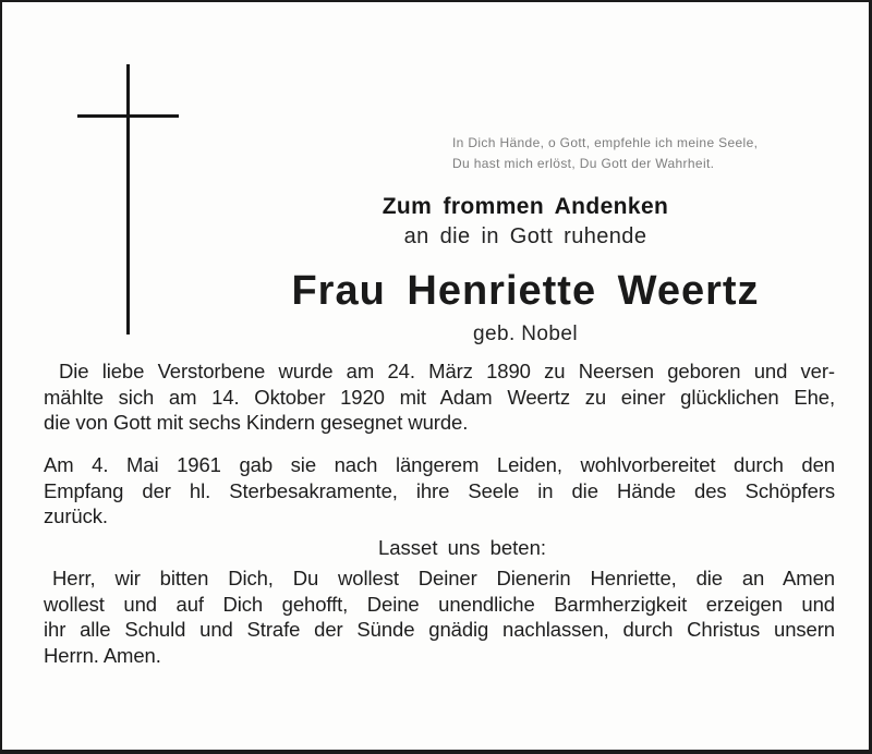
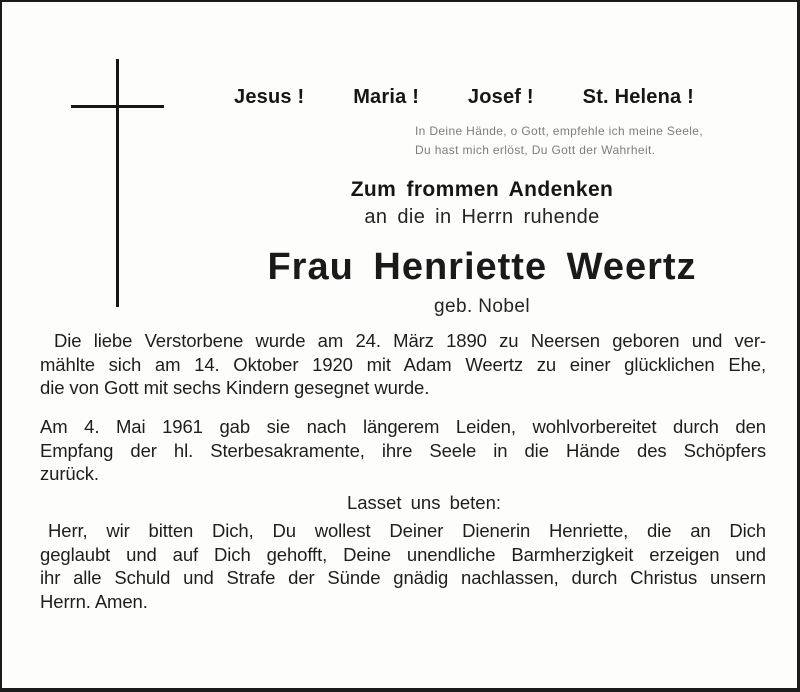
+ Jesus !
+ Maria !
+ Josef !
+ St. Helena !
- In Dich Hände, o Gott, empfehle ich meine Seele,
+ In Deine Hände, o Gott, empfehle ich meine Seele,
  Du hast mich erlöst, Du Gott der Wahrheit.
  Zum frommen Andenken
- an die in Gott ruhende
+ an die in Herrn ruhende
  Frau Henriette Weertz
  geb. Nobel
  Die liebe Verstorbene wurde am 24. März 1890 zu Neersen geboren und ver-
  mählte sich am 14. Oktober 1920 mit Adam Weertz zu einer glücklichen Ehe,
  die von Gott mit sechs Kindern gesegnet wurde.
  Am 4. Mai 1961 gab sie nach längerem Leiden, wohlvorbereitet durch den
  Empfang der hl. Sterbesakramente, ihre Seele in die Hände des Schöpfers
  zurück.
  Lasset uns beten:
- Herr, wir bitten Dich, Du wollest Deiner Dienerin Henriette, die an Amen
+ Herr, wir bitten Dich, Du wollest Deiner Dienerin Henriette, die an Dich
- wollest und auf Dich gehofft, Deine unendliche Barmherzigkeit erzeigen und
+ geglaubt und auf Dich gehofft, Deine unendliche Barmherzigkeit erzeigen und
  ihr alle Schuld und Strafe der Sünde gnädig nachlassen, durch Christus unsern
  Herrn. Amen.
